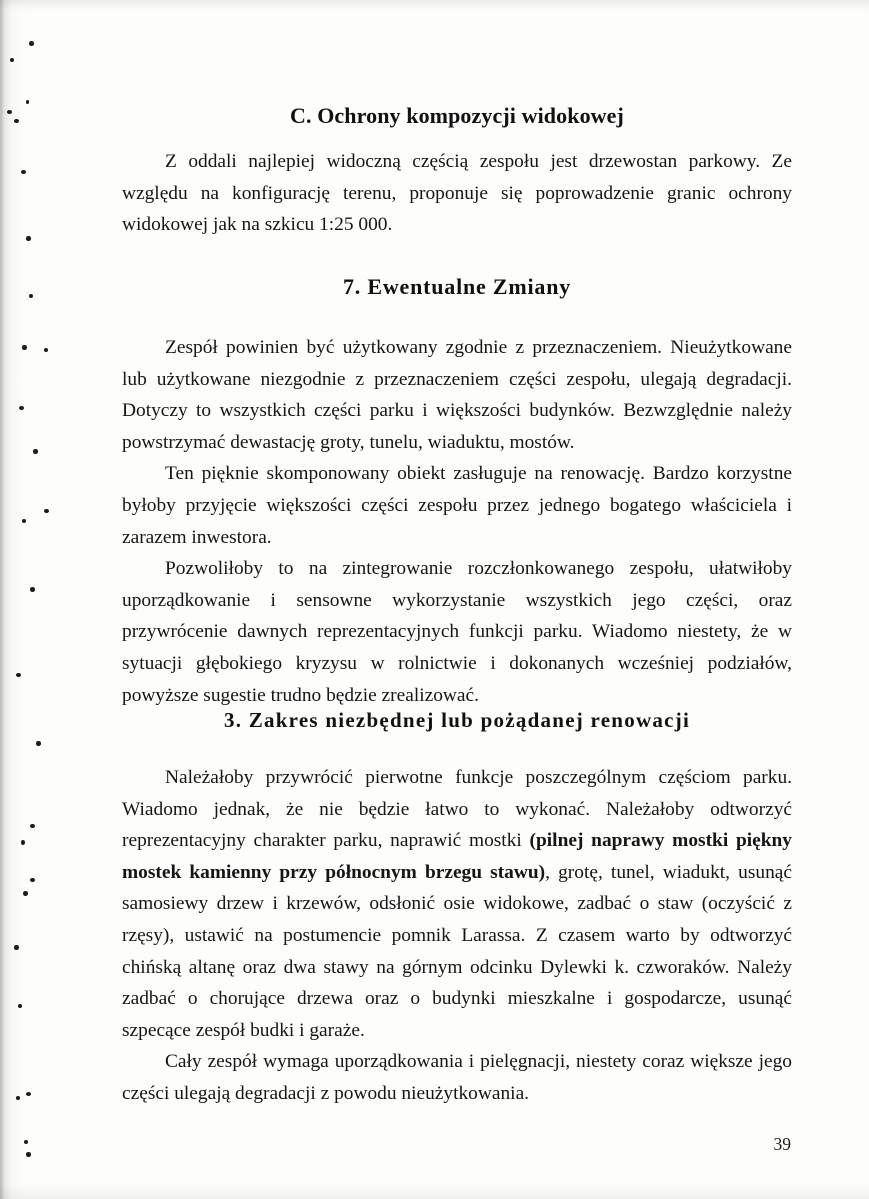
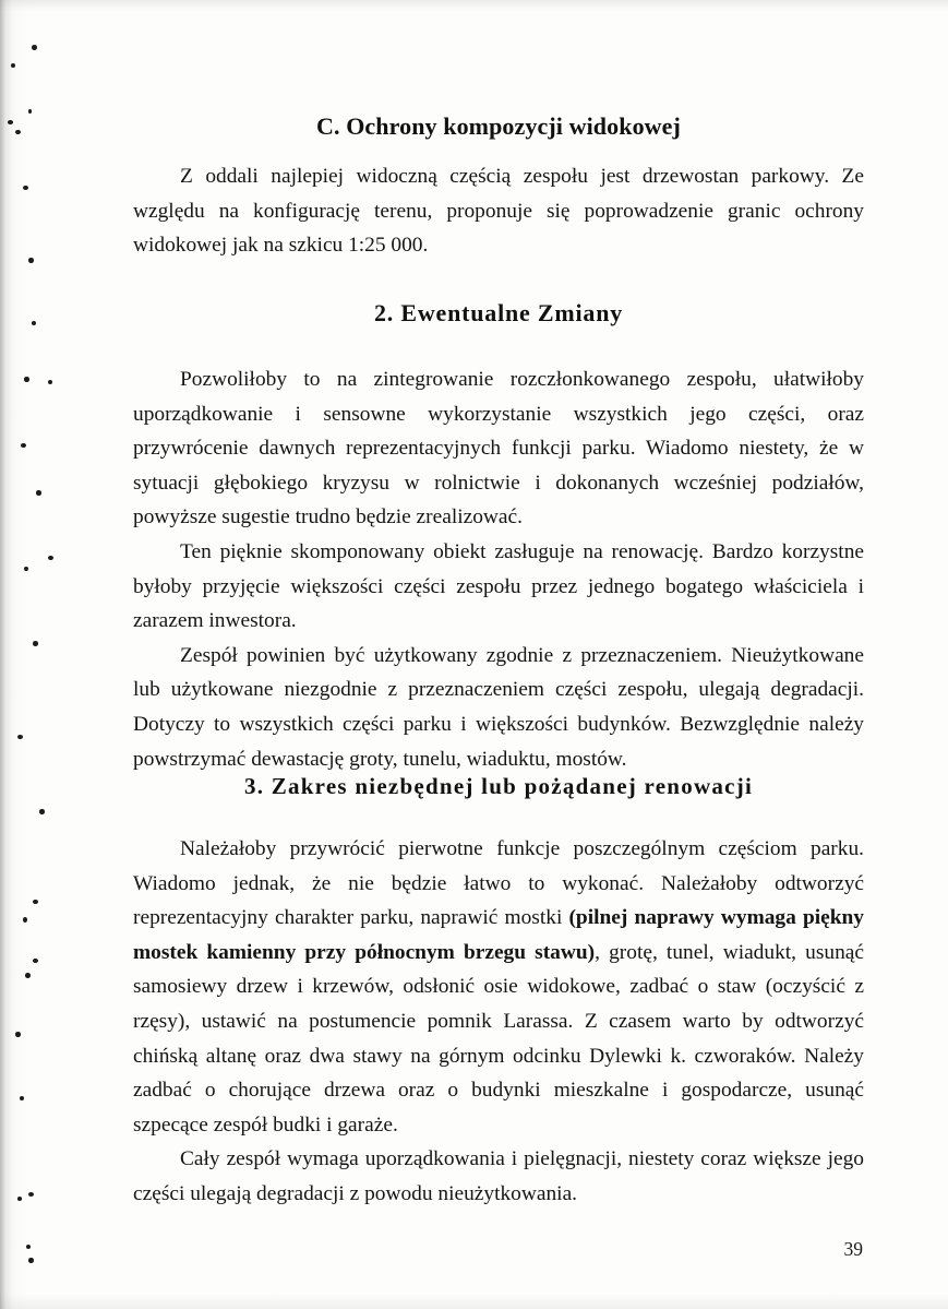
  C. Ochrony kompozycji widokowej
  Z oddali najlepiej widoczną częścią zespołu jest drzewostan parkowy. Ze względu na konfigurację terenu, proponuje się poprowadzenie granic ochrony widokowej jak na szkicu 1:25 000.
- 7. Ewentualne Zmiany
+ 2. Ewentualne Zmiany
- Zespół powinien być użytkowany zgodnie z przeznaczeniem. Nieużytkowane lub użytkowane niezgodnie z przeznaczeniem części zespołu, ulegają degradacji. Dotyczy to wszystkich części parku i większości budynków. Bezwzględnie należy powstrzymać dewastację groty, tunelu, wiaduktu, mostów.
+ Pozwoliłoby to na zintegrowanie rozczłonkowanego zespołu, ułatwiłoby uporządkowanie i sensowne wykorzystanie wszystkich jego części, oraz przywrócenie dawnych reprezentacyjnych funkcji parku. Wiadomo niestety, że w sytuacji głębokiego kryzysu w rolnictwie i dokonanych wcześniej podziałów, powyższe sugestie trudno będzie zrealizować.
  Ten pięknie skomponowany obiekt zasługuje na renowację. Bardzo korzystne byłoby przyjęcie większości części zespołu przez jednego bogatego właściciela i zarazem inwestora.
- Pozwoliłoby to na zintegrowanie rozczłonkowanego zespołu, ułatwiłoby uporządkowanie i sensowne wykorzystanie wszystkich jego części, oraz przywrócenie dawnych reprezentacyjnych funkcji parku. Wiadomo niestety, że w sytuacji głębokiego kryzysu w rolnictwie i dokonanych wcześniej podziałów, powyższe sugestie trudno będzie zrealizować.
+ Zespół powinien być użytkowany zgodnie z przeznaczeniem. Nieużytkowane lub użytkowane niezgodnie z przeznaczeniem części zespołu, ulegają degradacji. Dotyczy to wszystkich części parku i większości budynków. Bezwzględnie należy powstrzymać dewastację groty, tunelu, wiaduktu, mostów.
  3. Zakres niezbędnej lub pożądanej renowacji
- Należałoby przywrócić pierwotne funkcje poszczególnym częściom parku. Wiadomo jednak, że nie będzie łatwo to wykonać. Należałoby odtworzyć reprezentacyjny charakter parku, naprawić mostki (pilnej naprawy mostki piękny mostek kamienny przy północnym brzegu stawu), grotę, tunel, wiadukt, usunąć samosiewy drzew i krzewów, odsłonić osie widokowe, zadbać o staw (oczyścić z rzęsy), ustawić na postumencie pomnik Larassa. Z czasem warto by odtworzyć chińską altanę oraz dwa stawy na górnym odcinku Dylewki k. czworaków. Należy zadbać o chorujące drzewa oraz o budynki mieszkalne i gospodarcze, usunąć szpecące zespół budki i garaże.
+ Należałoby przywrócić pierwotne funkcje poszczególnym częściom parku. Wiadomo jednak, że nie będzie łatwo to wykonać. Należałoby odtworzyć reprezentacyjny charakter parku, naprawić mostki (pilnej naprawy wymaga piękny mostek kamienny przy północnym brzegu stawu), grotę, tunel, wiadukt, usunąć samosiewy drzew i krzewów, odsłonić osie widokowe, zadbać o staw (oczyścić z rzęsy), ustawić na postumencie pomnik Larassa. Z czasem warto by odtworzyć chińską altanę oraz dwa stawy na górnym odcinku Dylewki k. czworaków. Należy zadbać o chorujące drzewa oraz o budynki mieszkalne i gospodarcze, usunąć szpecące zespół budki i garaże.
  Cały zespół wymaga uporządkowania i pielęgnacji, niestety coraz większe jego części ulegają degradacji z powodu nieużytkowania.
  39
